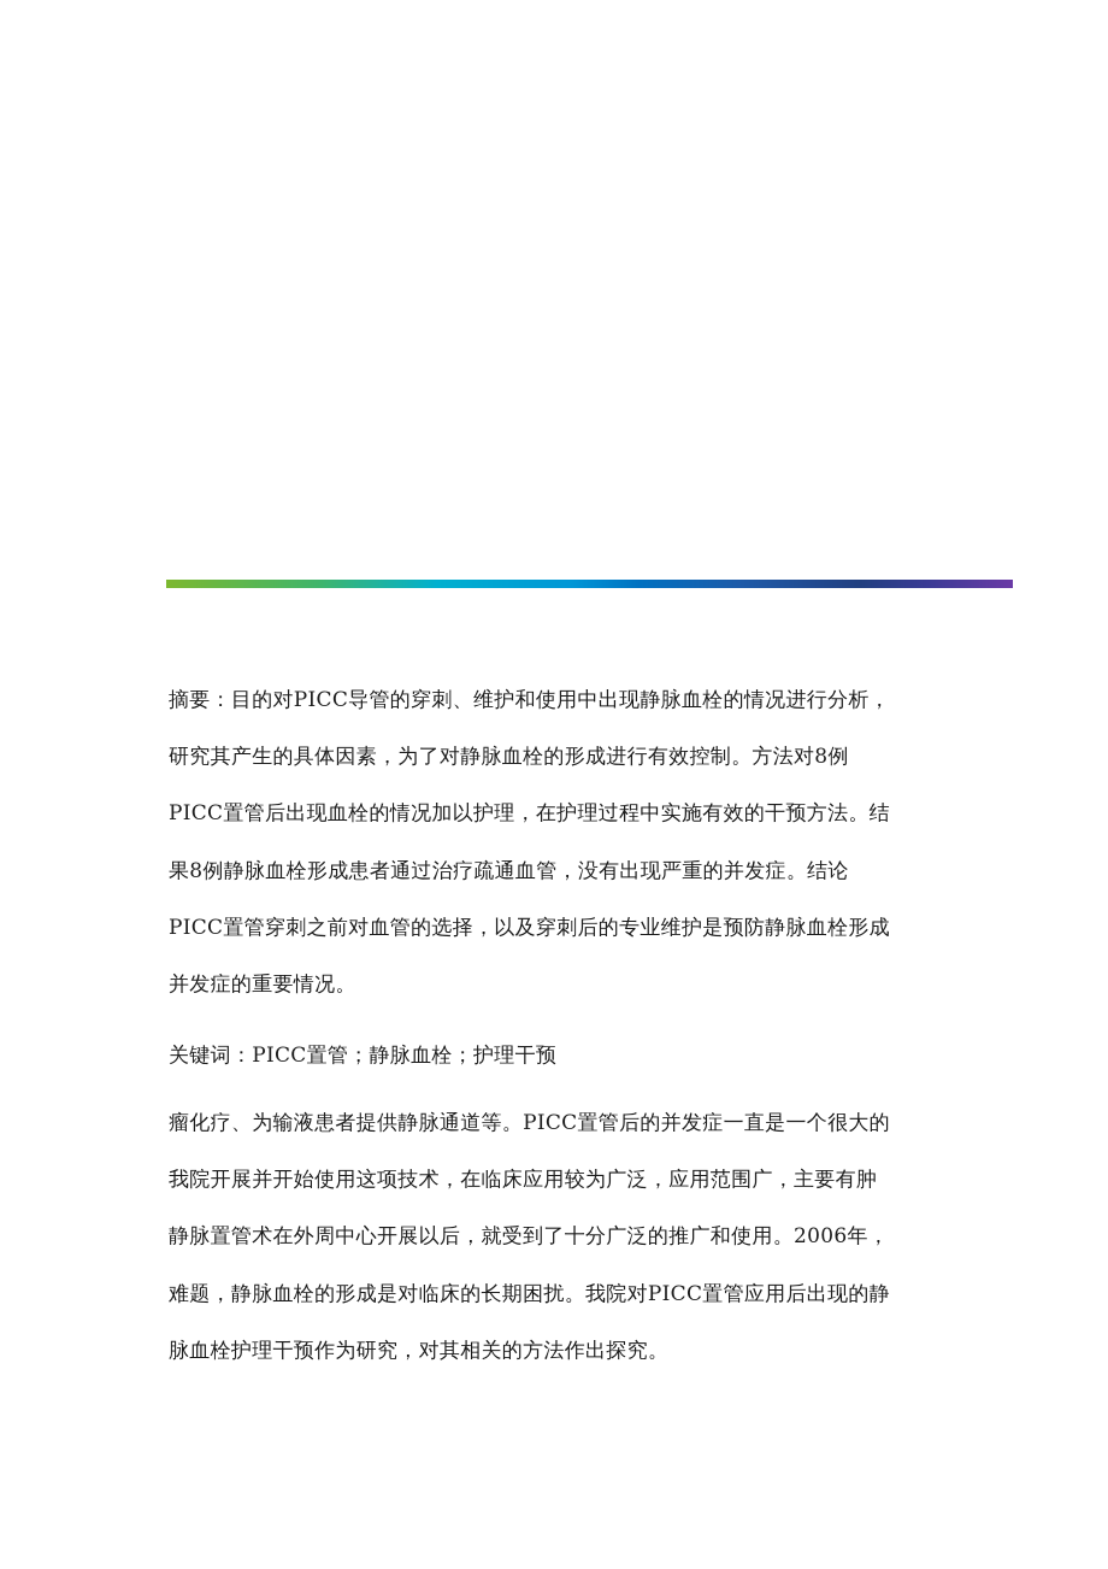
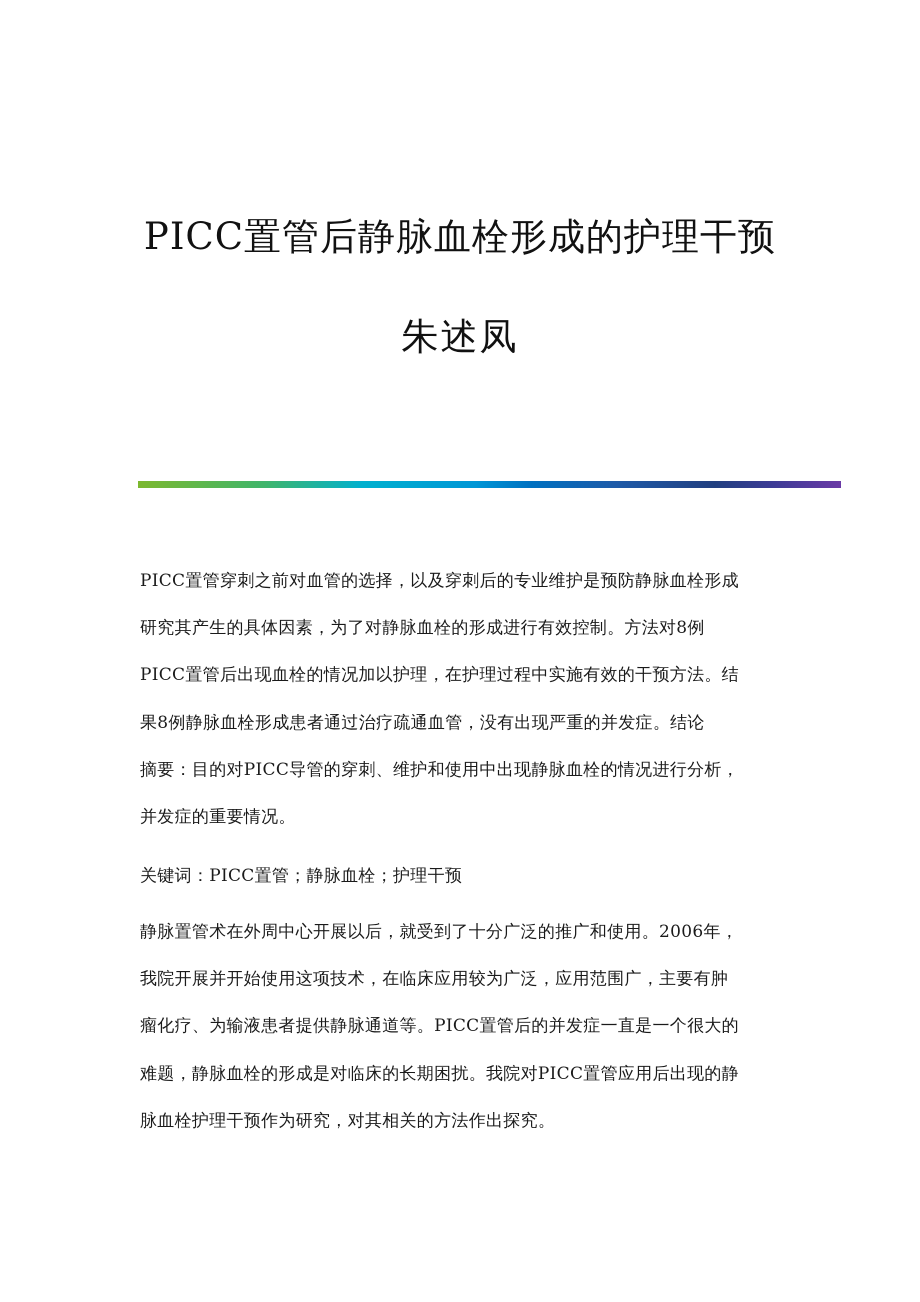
+ PICC置管后静脉血栓形成的护理干预
+ 朱述凤
- 摘要：目的对PICC导管的穿刺、维护和使用中出现静脉血栓的情况进行分析，
+ PICC置管穿刺之前对血管的选择，以及穿刺后的专业维护是预防静脉血栓形成
  研究其产生的具体因素，为了对静脉血栓的形成进行有效控制。方法对8例
  PICC置管后出现血栓的情况加以护理，在护理过程中实施有效的干预方法。结
  果8例静脉血栓形成患者通过治疗疏通血管，没有出现严重的并发症。结论
- PICC置管穿刺之前对血管的选择，以及穿刺后的专业维护是预防静脉血栓形成
+ 摘要：目的对PICC导管的穿刺、维护和使用中出现静脉血栓的情况进行分析，
  并发症的重要情况。
  关键词：PICC置管；静脉血栓；护理干预
- 瘤化疗、为输液患者提供静脉通道等。PICC置管后的并发症一直是一个很大的
+ 静脉置管术在外周中心开展以后，就受到了十分广泛的推广和使用。2006年，
  我院开展并开始使用这项技术，在临床应用较为广泛，应用范围广，主要有肿
- 静脉置管术在外周中心开展以后，就受到了十分广泛的推广和使用。2006年，
+ 瘤化疗、为输液患者提供静脉通道等。PICC置管后的并发症一直是一个很大的
  难题，静脉血栓的形成是对临床的长期困扰。我院对PICC置管应用后出现的静
  脉血栓护理干预作为研究，对其相关的方法作出探究。
